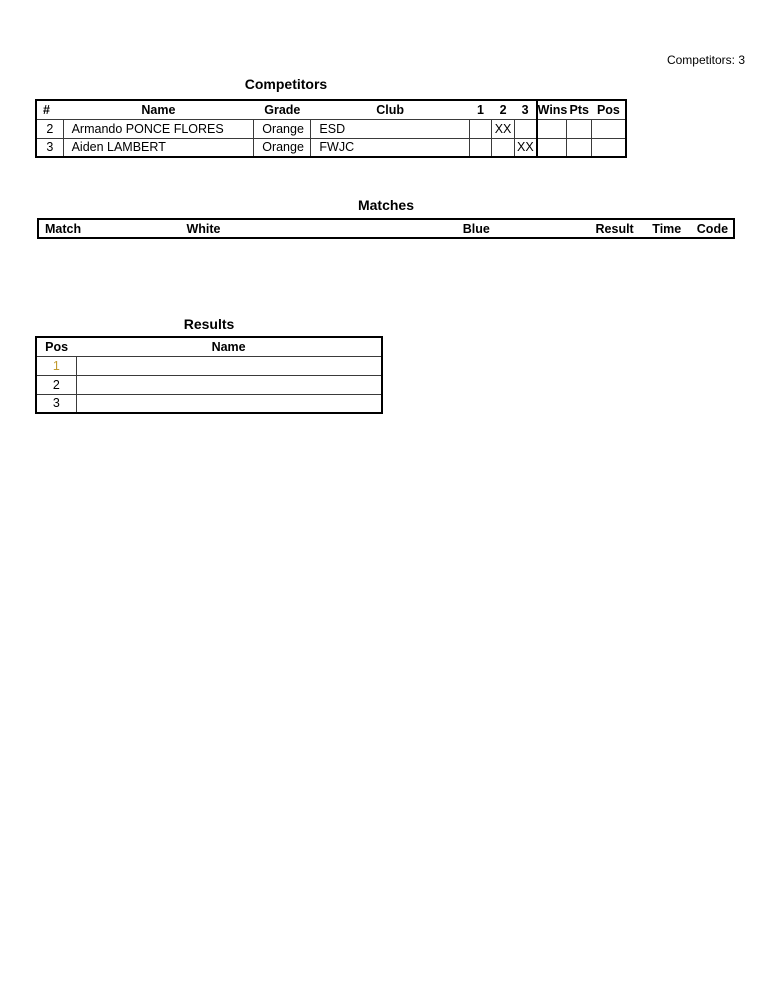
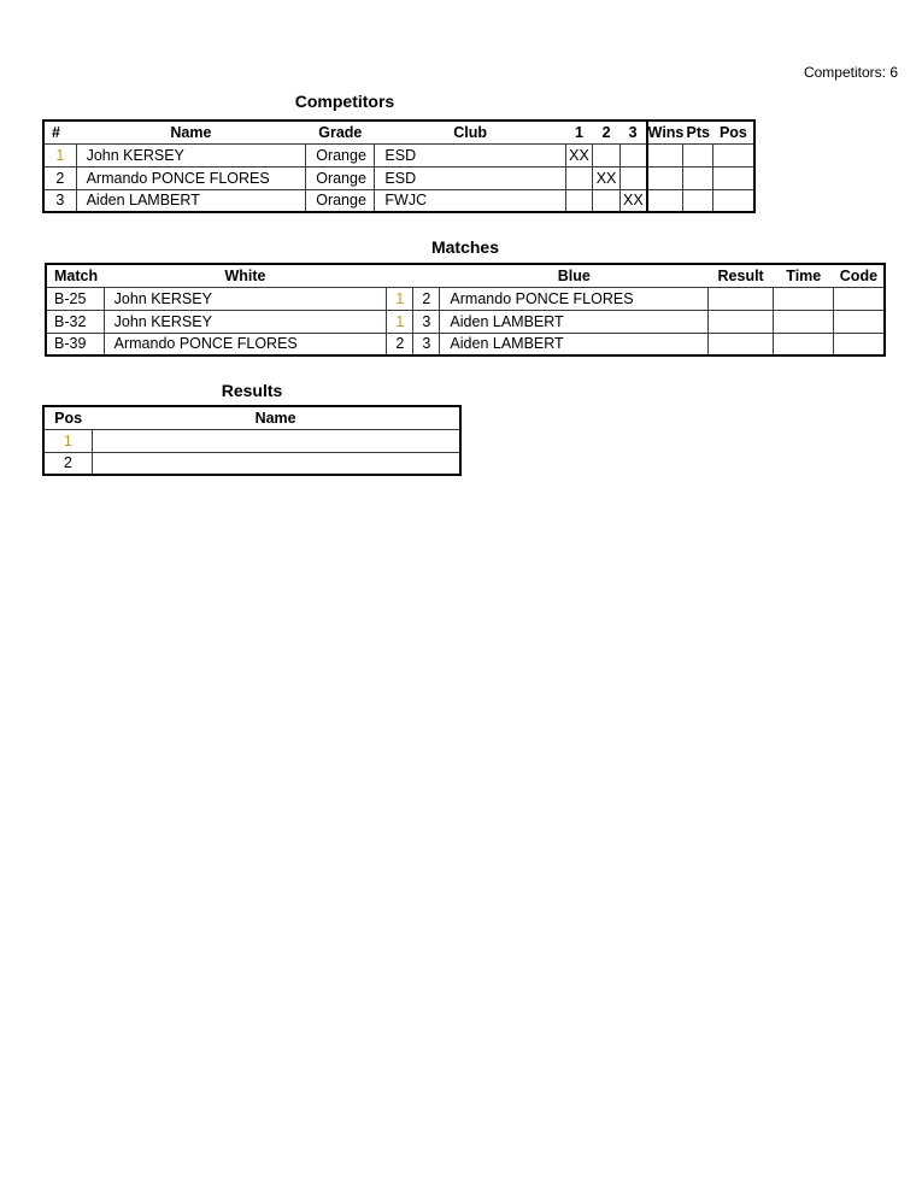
- Competitors: 3
+ Competitors: 6
  Competitors
  #	Name	Grade	Club	1	2	3	Wins	Pts	Pos
+ 1	John KERSEY	Orange	ESD	XX
  2	Armando PONCE FLORES	Orange	ESD		XX
  3	Aiden LAMBERT	Orange	FWJC			XX
  Matches
  Match	White			Blue	Result	Time	Code
+ B-25	John KERSEY	1	2	Armando PONCE FLORES
+ B-32	John KERSEY	1	3	Aiden LAMBERT
+ B-39	Armando PONCE FLORES	2	3	Aiden LAMBERT
  Results
  Pos	Name
  1
  2
- 3
